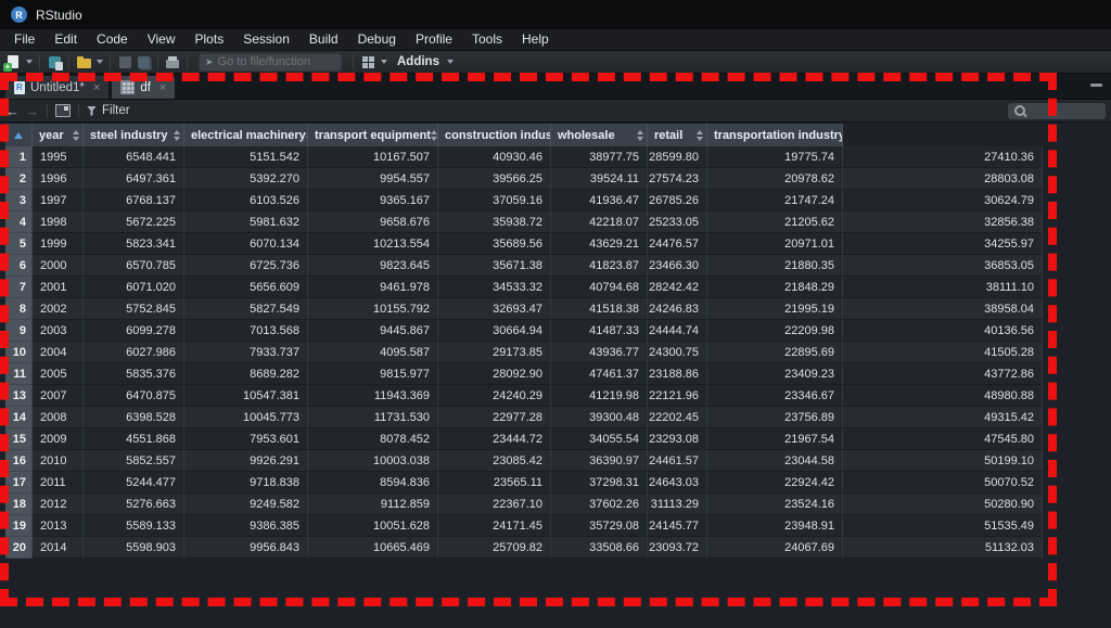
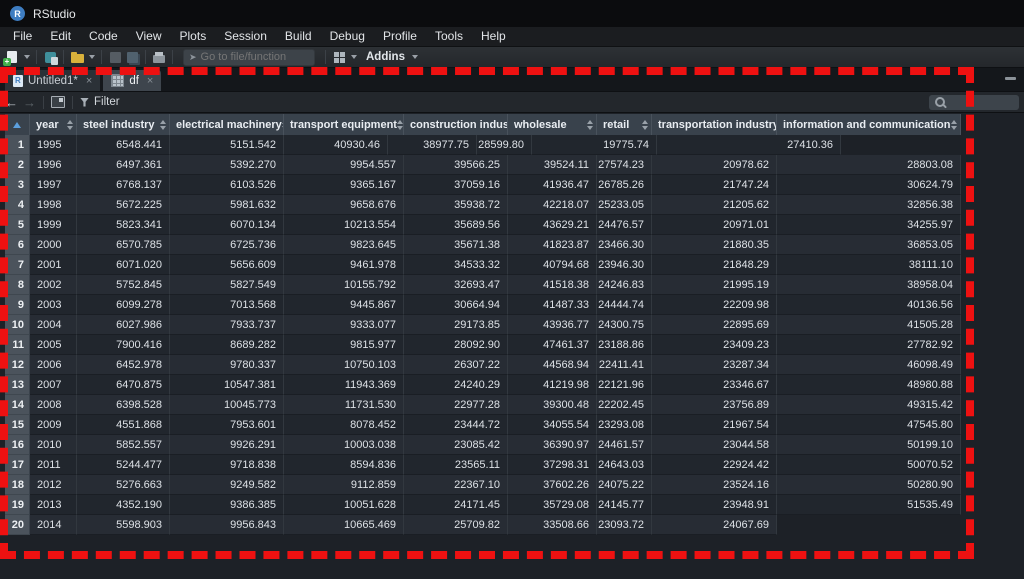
  R
  RStudio
  File
  Edit
  Code
  View
  Plots
  Session
  Build
  Debug
  Profile
  Tools
  Help
  +
  ➤
  Go to file/function
  Addins
  Untitled1*
  ×
  df
  ×
  ←
  →
  Filter
  year
  steel industry
  electrical machinery
  transport equipment
  construction indus
  wholesale
  retail
  transportation industry
+ information and communication
  1
  1995
  6548.441
  5151.542
- 10167.507
  40930.46
  38977.75
  28599.80
  19775.74
  27410.36
  2
  1996
  6497.361
  5392.270
  9954.557
  39566.25
  39524.11
  27574.23
  20978.62
  28803.08
  3
  1997
  6768.137
  6103.526
  9365.167
  37059.16
  41936.47
  26785.26
  21747.24
  30624.79
  4
  1998
  5672.225
  5981.632
  9658.676
  35938.72
  42218.07
  25233.05
  21205.62
  32856.38
  5
  1999
  5823.341
  6070.134
  10213.554
  35689.56
  43629.21
  24476.57
  20971.01
  34255.97
  6
  2000
  6570.785
  6725.736
  9823.645
  35671.38
  41823.87
  23466.30
  21880.35
  36853.05
  7
  2001
  6071.020
  5656.609
  9461.978
  34533.32
  40794.68
- 28242.42
+ 23946.30
  21848.29
  38111.10
  8
  2002
  5752.845
  5827.549
  10155.792
  32693.47
  41518.38
  24246.83
  21995.19
  38958.04
  9
  2003
  6099.278
  7013.568
  9445.867
  30664.94
  41487.33
  24444.74
  22209.98
  40136.56
  10
  2004
  6027.986
  7933.737
- 4095.587
+ 9333.077
  29173.85
  43936.77
  24300.75
  22895.69
  41505.28
  11
  2005
- 5835.376
+ 7900.416
  8689.282
  9815.977
  28092.90
  47461.37
  23188.86
  23409.23
- 43772.86
+ 27782.92
+ 12
+ 2006
+ 6452.978
+ 9780.337
+ 10750.103
+ 26307.22
+ 44568.94
+ 22411.41
+ 23287.34
+ 46098.49
  13
  2007
  6470.875
  10547.381
  11943.369
  24240.29
  41219.98
  22121.96
  23346.67
  48980.88
  14
  2008
  6398.528
  10045.773
  11731.530
  22977.28
  39300.48
  22202.45
  23756.89
  49315.42
  15
  2009
  4551.868
  7953.601
  8078.452
  23444.72
  34055.54
  23293.08
  21967.54
  47545.80
  16
  2010
  5852.557
  9926.291
  10003.038
  23085.42
  36390.97
  24461.57
  23044.58
  50199.10
  17
  2011
  5244.477
  9718.838
  8594.836
  23565.11
  37298.31
  24643.03
  22924.42
  50070.52
  18
  2012
  5276.663
  9249.582
  9112.859
  22367.10
  37602.26
- 31113.29
+ 24075.22
  23524.16
  50280.90
  19
  2013
- 5589.133
+ 4352.190
  9386.385
  10051.628
  24171.45
  35729.08
  24145.77
  23948.91
  51535.49
  20
  2014
  5598.903
  9956.843
  10665.469
  25709.82
  33508.66
  23093.72
  24067.69
- 51132.03
